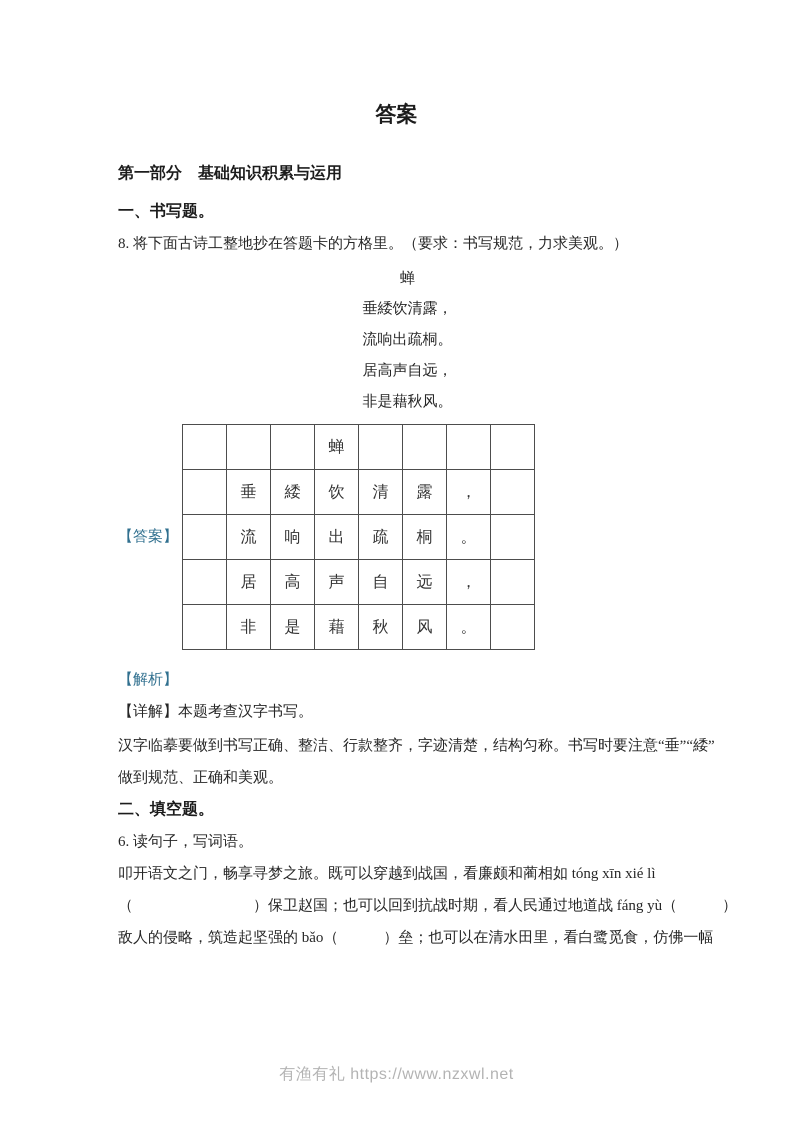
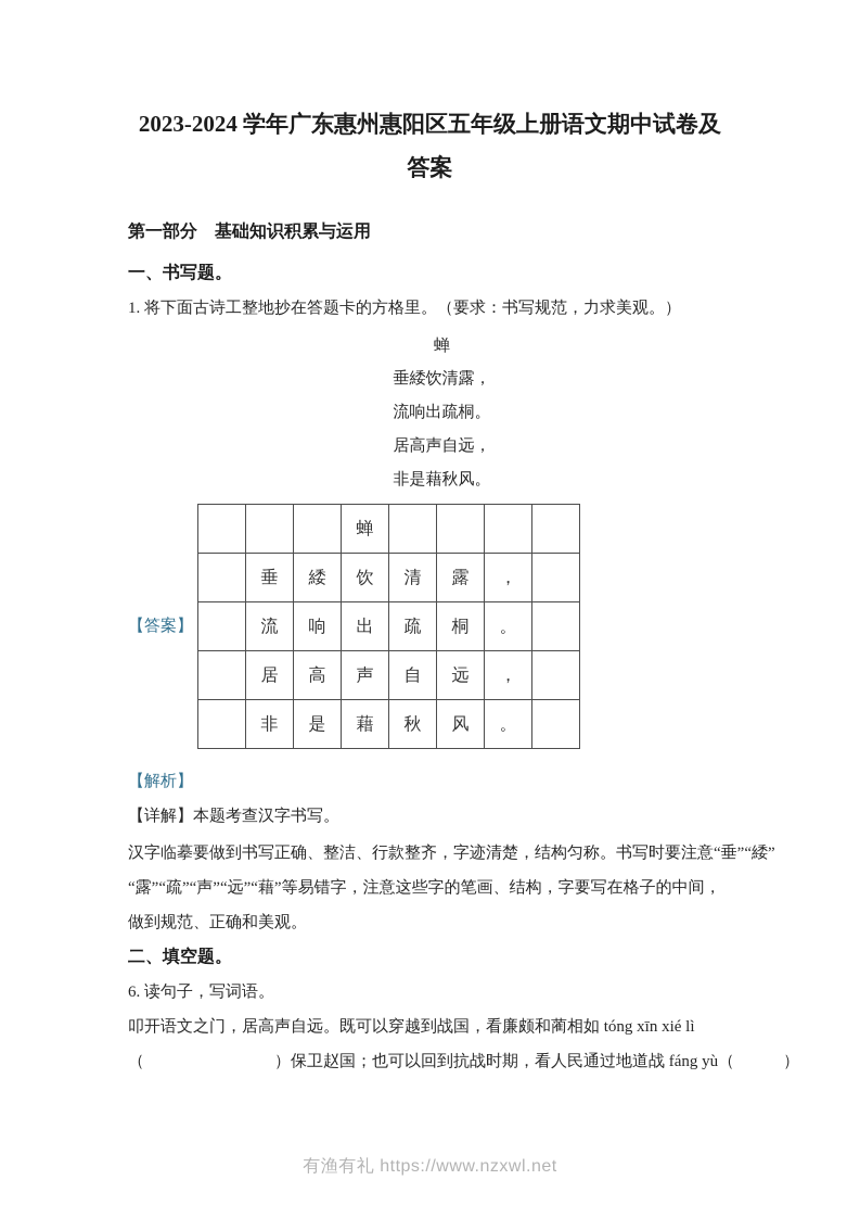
+ 2023-2024 学年广东惠州惠阳区五年级上册语文期中试卷及
  答案
  第一部分 基础知识积累与运用
  一、书写题。
- 8. 将下面古诗工整地抄在答题卡的方格里。（要求：书写规范，力求美观。）
+ 1. 将下面古诗工整地抄在答题卡的方格里。（要求：书写规范，力求美观。）
  蝉
  垂緌饮清露，
  流响出疏桐。
  居高声自远，
  非是藉秋风。
  【答案】
  			蝉
  	垂	緌	饮	清	露	，
  	流	响	出	疏	桐	。
  	居	高	声	自	远	，
  	非	是	藉	秋	风	。
  【解析】
  【详解】本题考查汉字书写。
  汉字临摹要做到书写正确、整洁、行款整齐，字迹清楚，结构匀称。书写时要注意“垂”“緌”
+ “露”“疏”“声”“远”“藉”等易错字，注意这些字的笔画、结构，字要写在格子的中间，
  做到规范、正确和美观。
  二、填空题。
  6. 读句子，写词语。
- 叩开语文之门，畅享寻梦之旅。既可以穿越到战国，看廉颇和蔺相如 tóng xīn xié lì
+ 叩开语文之门，居高声自远。既可以穿越到战国，看廉颇和蔺相如 tóng xīn xié lì
  （ ）保卫赵国；也可以回到抗战时期，看人民通过地道战 fáng yù（ ）
- 敌人的侵略，筑造起坚强的 bǎo（ ）垒；也可以在清水田里，看白鹭觅食，仿佛一幅
  有渔有礼 https://www.nzxwl.net
